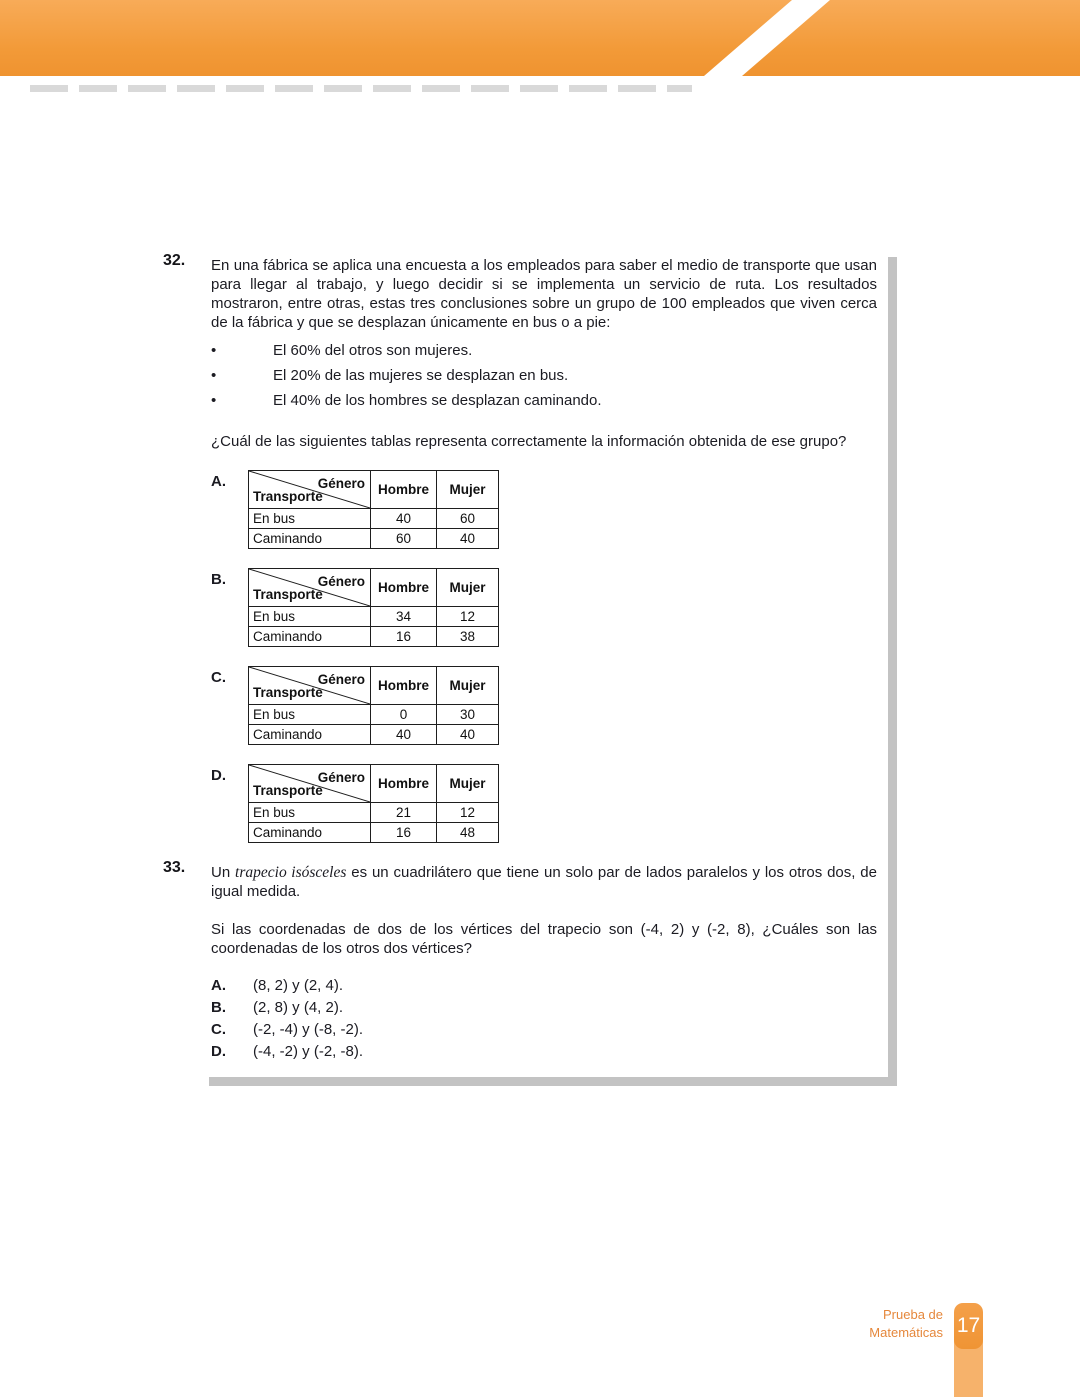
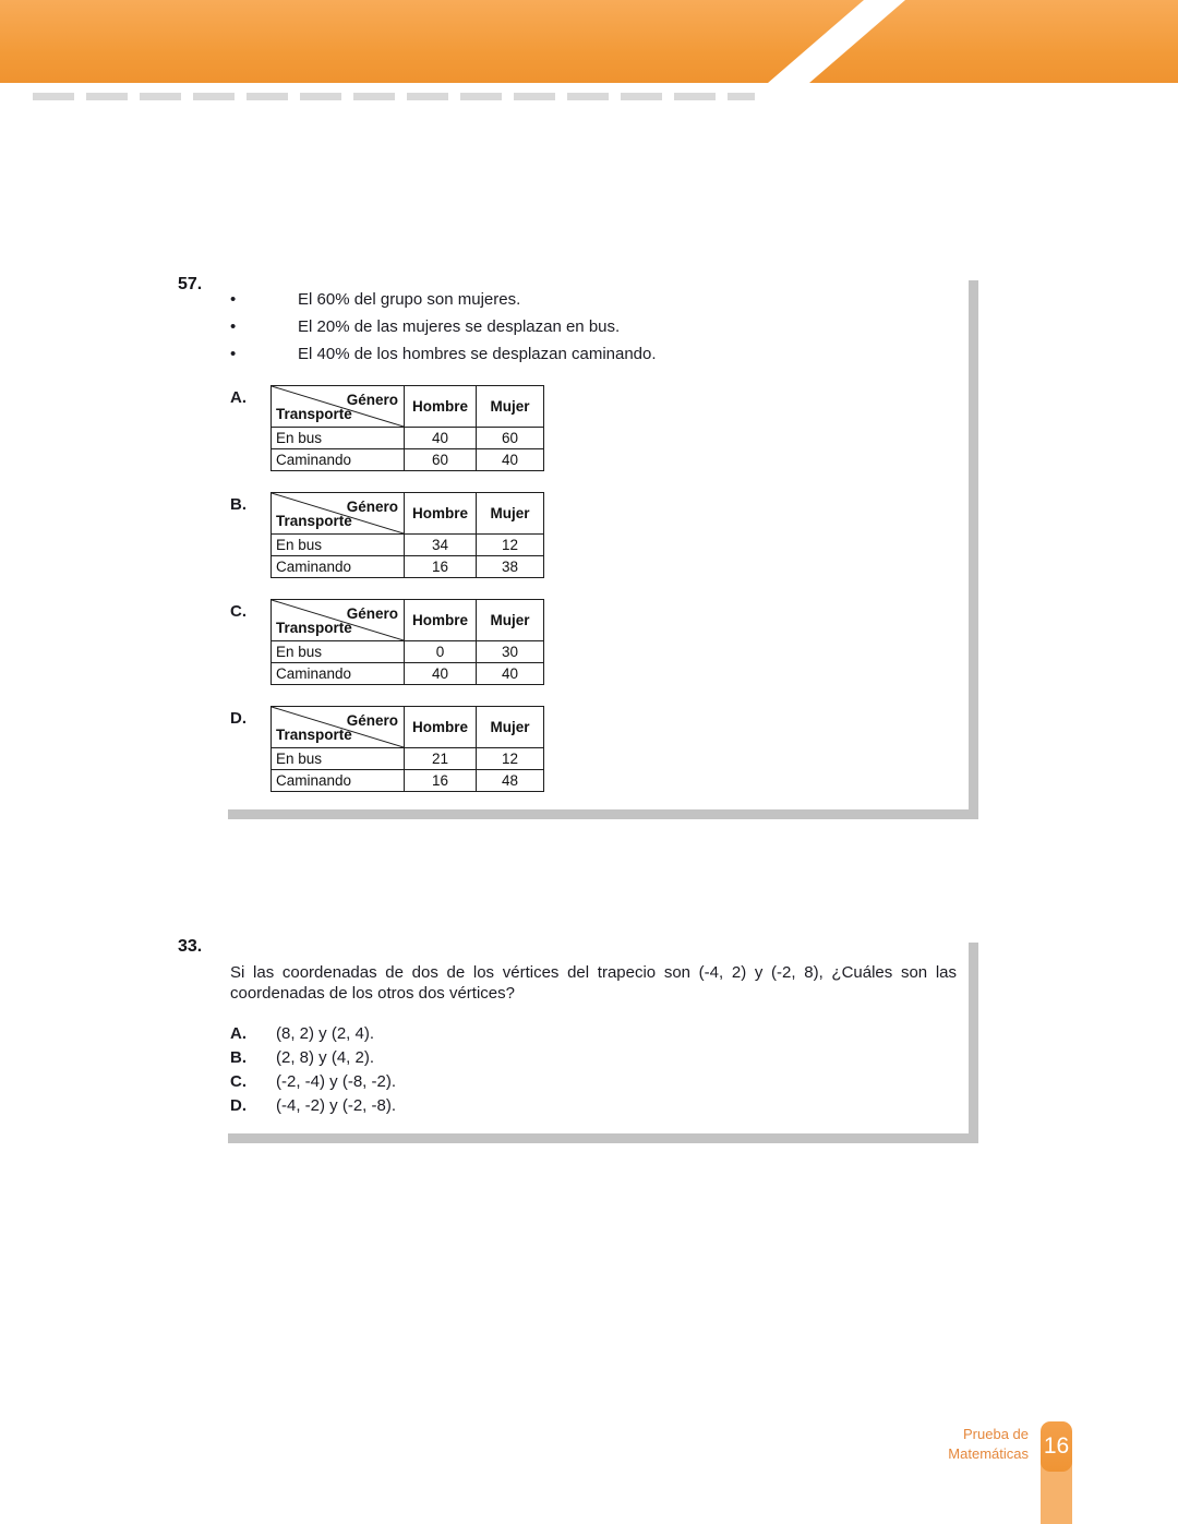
- 32.
+ 57.
- En una fábrica se aplica una encuesta a los empleados para saber el medio de transporte que usan para llegar al trabajo, y luego decidir si se implementa un servicio de ruta. Los resultados mostraron, entre otras, estas tres conclusiones sobre un grupo de 100 empleados que viven cerca de la fábrica y que se desplazan únicamente en bus o a pie:
  •
- El 60% del otros son mujeres.
+ El 60% del grupo son mujeres.
  •
  El 20% de las mujeres se desplazan en bus.
  •
  El 40% de los hombres se desplazan caminando.
- ¿Cuál de las siguientes tablas representa correctamente la información obtenida de ese grupo?
  A.
  Género Transporte	Hombre	Mujer
  En bus	40	60
  Caminando	60	40
  B.
  Género Transporte	Hombre	Mujer
  En bus	34	12
  Caminando	16	38
  C.
  Género Transporte	Hombre	Mujer
  En bus	0	30
  Caminando	40	40
  D.
  Género Transporte	Hombre	Mujer
  En bus	21	12
  Caminando	16	48
  33.
- Un trapecio isósceles es un cuadrilátero que tiene un solo par de lados paralelos y los otros dos, de igual medida.
  Si las coordenadas de dos de los vértices del trapecio son (-4, 2) y (-2, 8), ¿Cuáles son las coordenadas de los otros dos vértices?
  A.
  (8, 2) y (2, 4).
  B.
  (2, 8) y (4, 2).
  C.
  (-2, -4) y (-8, -2).
  D.
  (-4, -2) y (-2, -8).
  Prueba de
  Matemáticas
- 17
+ 16
